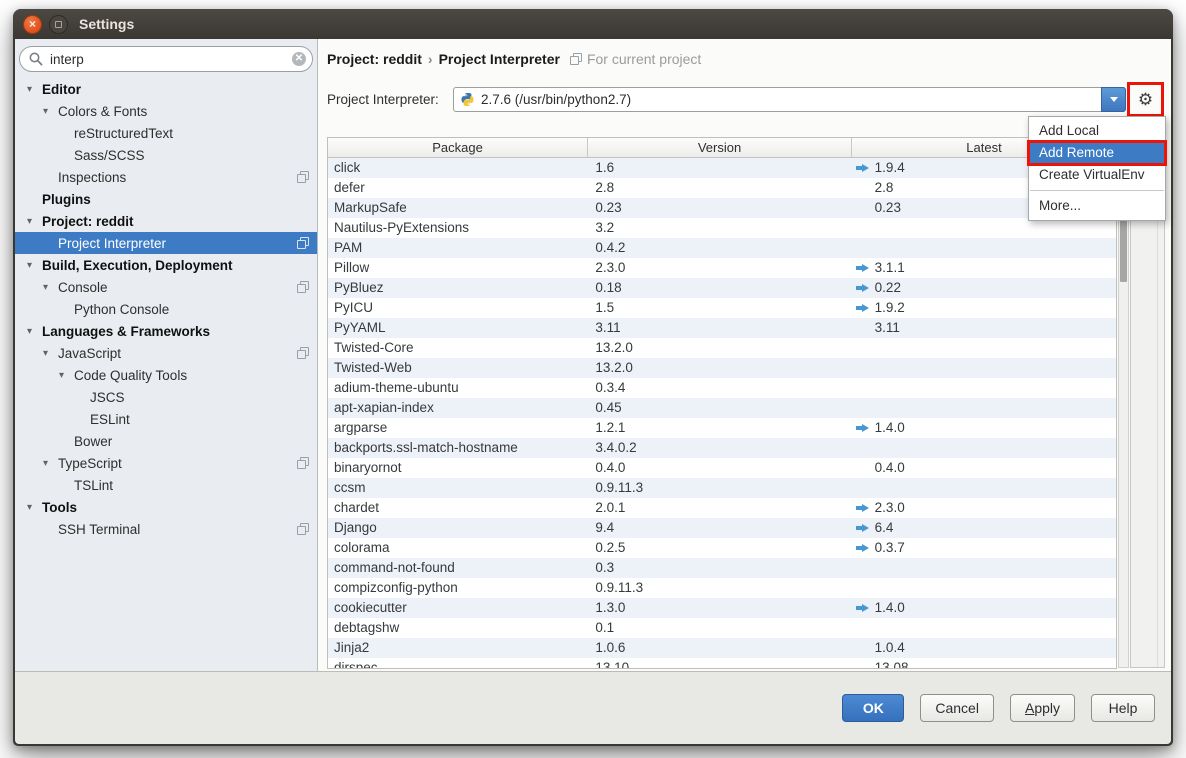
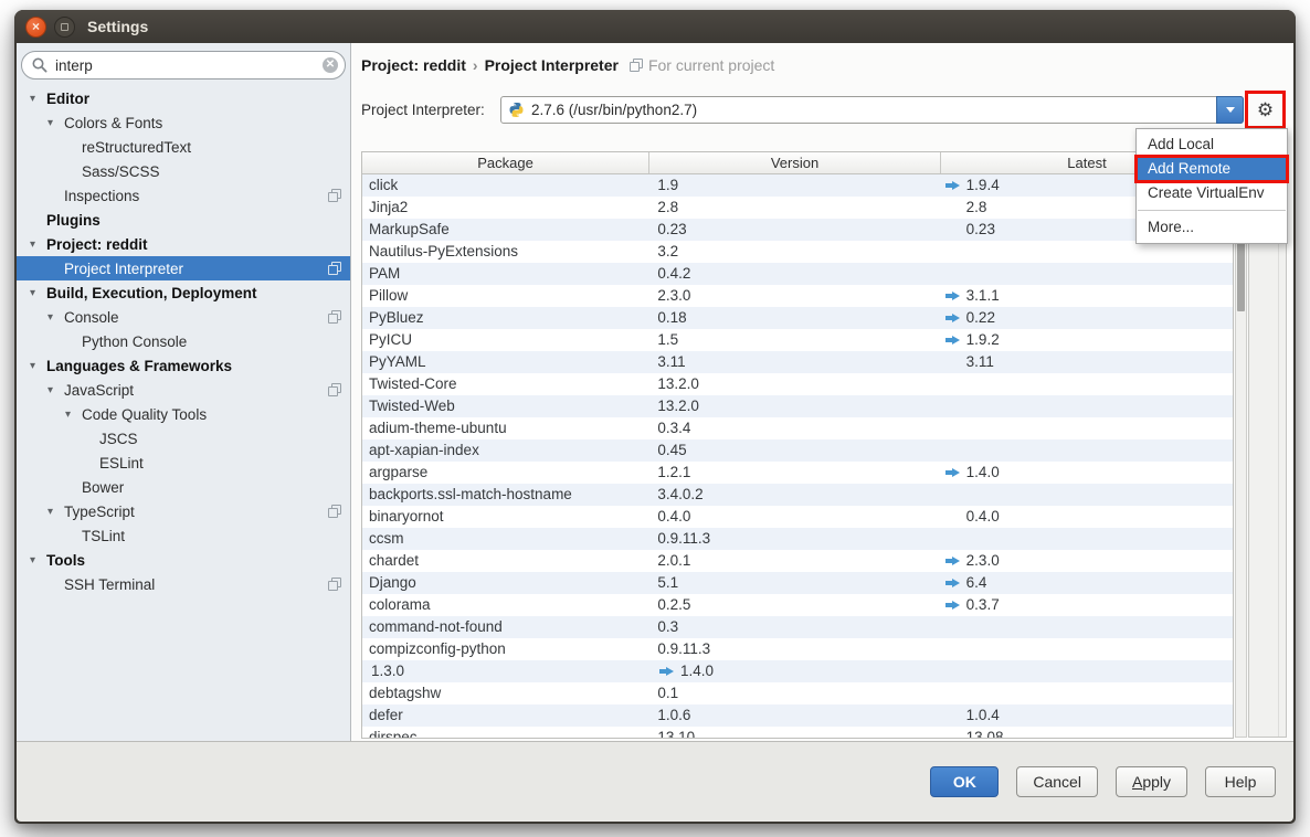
  ×
  Settings
  interp
  ✕
  ▾
  Editor
  ▾
  Colors & Fonts
  reStructuredText
  Sass/SCSS
  Inspections
  Plugins
  ▾
  Project: reddit
  Project Interpreter
  ▾
  Build, Execution, Deployment
  ▾
  Console
  Python Console
  ▾
  Languages & Frameworks
  ▾
  JavaScript
  ▾
  Code Quality Tools
  JSCS
  ESLint
  Bower
  ▾
  TypeScript
  TSLint
  ▾
  Tools
  SSH Terminal
  Project: reddit
  ›
  Project Interpreter
  For current project
  Project Interpreter:
  2.7.6 (/usr/bin/python2.7)
  ⚙
  Package
  Version
  Latest
  click
- 1.6
+ 1.9
  1.9.4
- defer
+ Jinja2
  2.8
  2.8
  MarkupSafe
  0.23
  0.23
  Nautilus-PyExtensions
  3.2
  PAM
  0.4.2
  Pillow
  2.3.0
  3.1.1
  PyBluez
  0.18
  0.22
  PyICU
  1.5
  1.9.2
  PyYAML
  3.11
  3.11
  Twisted-Core
  13.2.0
  Twisted-Web
  13.2.0
  adium-theme-ubuntu
  0.3.4
  apt-xapian-index
  0.45
  argparse
  1.2.1
  1.4.0
  backports.ssl-match-hostname
  3.4.0.2
  binaryornot
  0.4.0
  0.4.0
  ccsm
  0.9.11.3
  chardet
  2.0.1
  2.3.0
  Django
- 9.4
+ 5.1
  6.4
  colorama
  0.2.5
  0.3.7
  command-not-found
  0.3
  compizconfig-python
  0.9.11.3
- cookiecutter
  1.3.0
  1.4.0
  debtagshw
  0.1
- Jinja2
+ defer
  1.0.6
  1.0.4
  dirspec
  13.10
  13.08
  Add Local
  Add Remote
  Create VirtualEnv
  More...
  OK
  Cancel
  Apply
  Help
